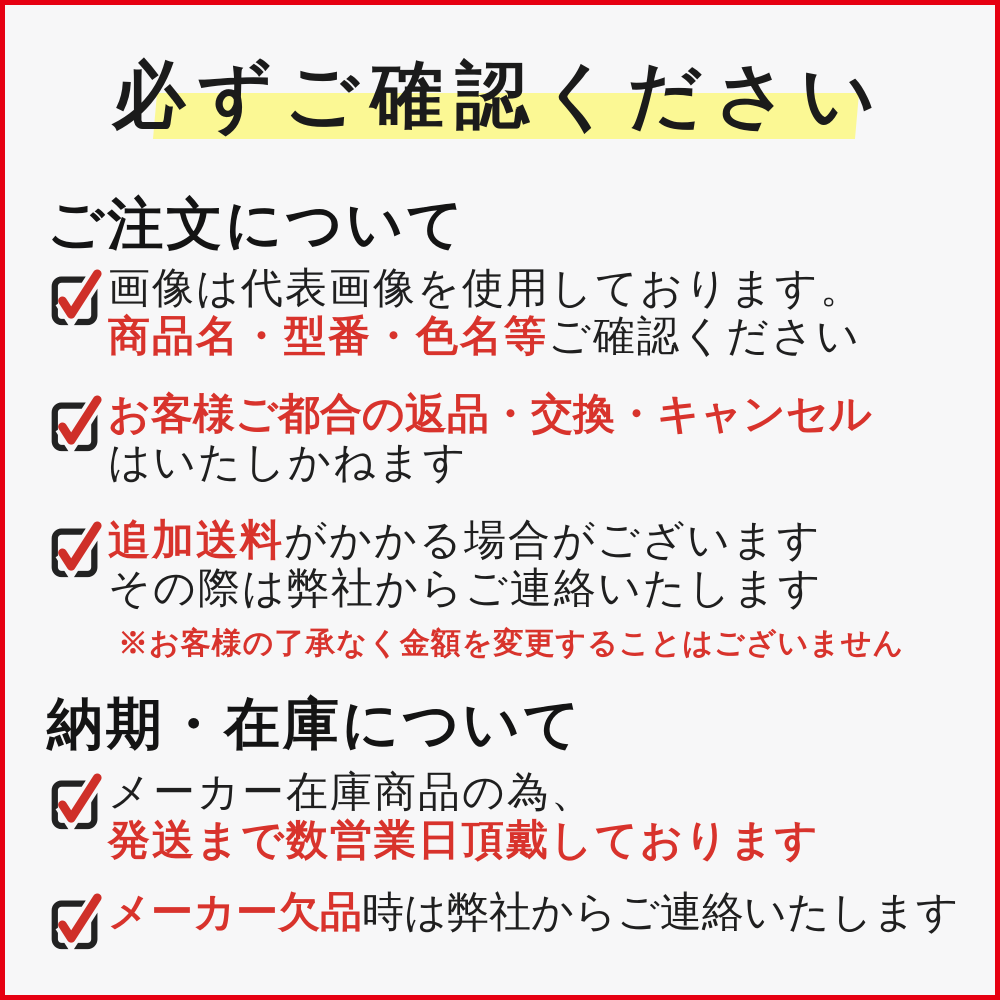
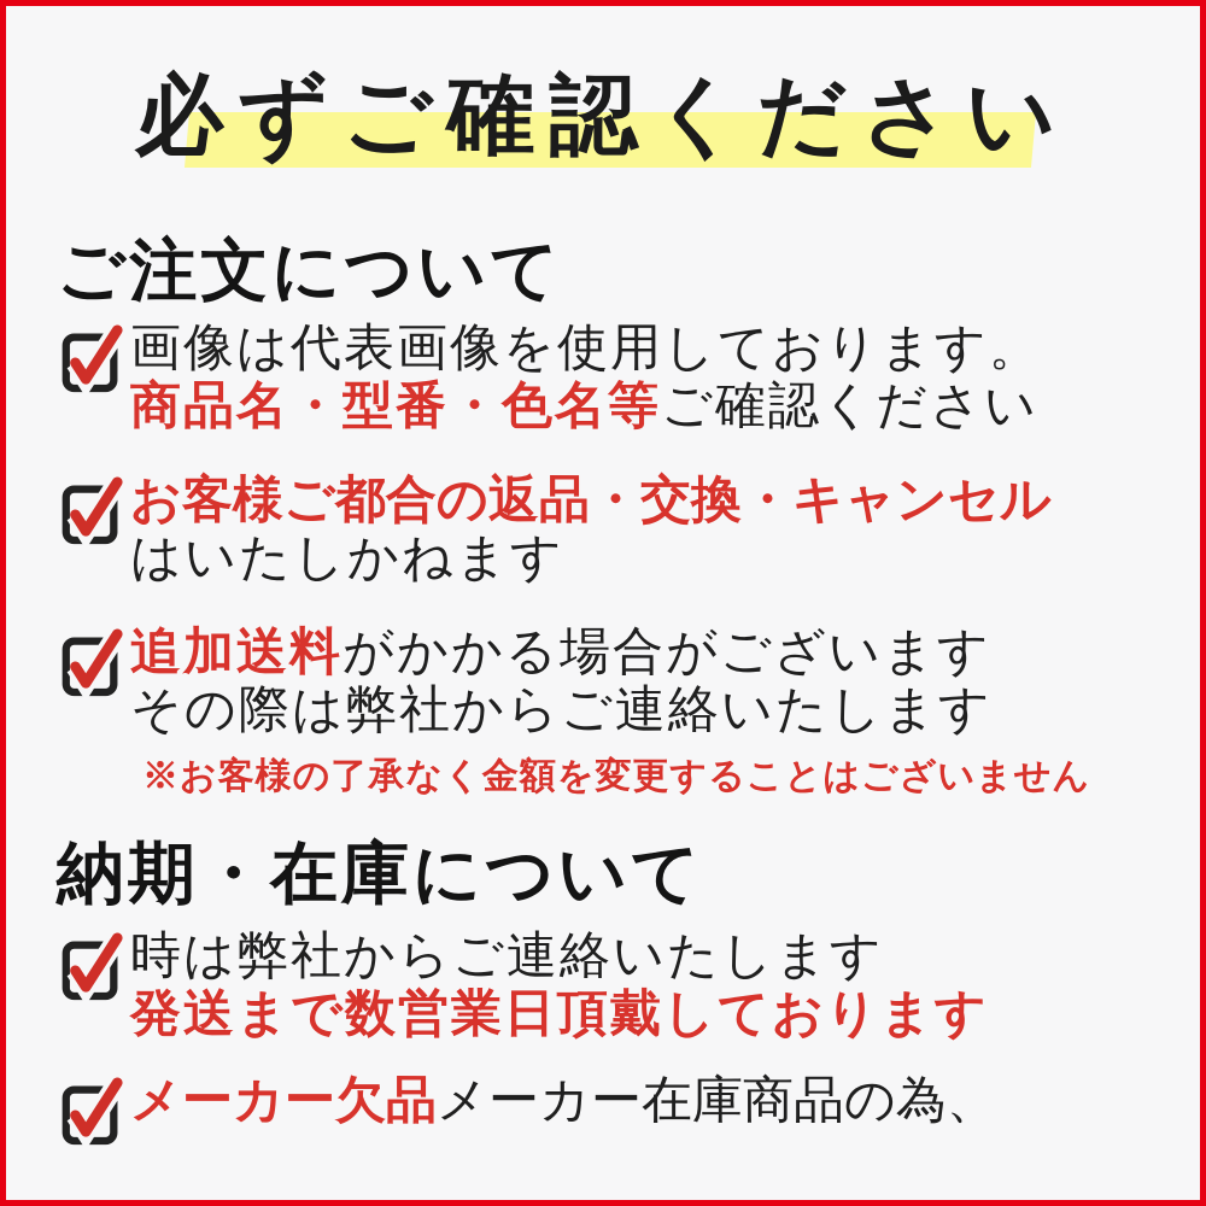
  必ずご確認ください
  ご注文について
  画像は代表画像を使用しております。
  商品名・型番・色名等ご確認ください
  お客様ご都合の返品・交換・キャンセル
  はいたしかねます
  追加送料がかかる場合がございます
  その際は弊社からご連絡いたします
  ※お客様の了承なく金額を変更することはございません
  納期・在庫について
- メーカー在庫商品の為、
+ 時は弊社からご連絡いたします
  発送まで数営業日頂戴しております
- メーカー欠品時は弊社からご連絡いたします
+ メーカー欠品メーカー在庫商品の為、
